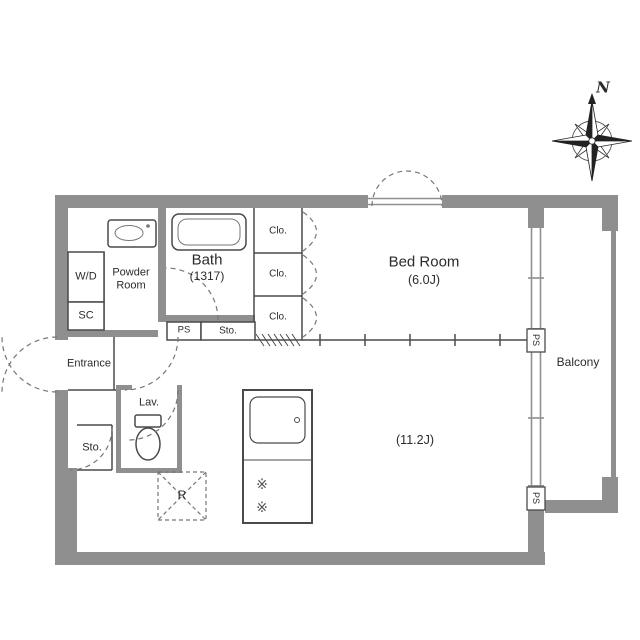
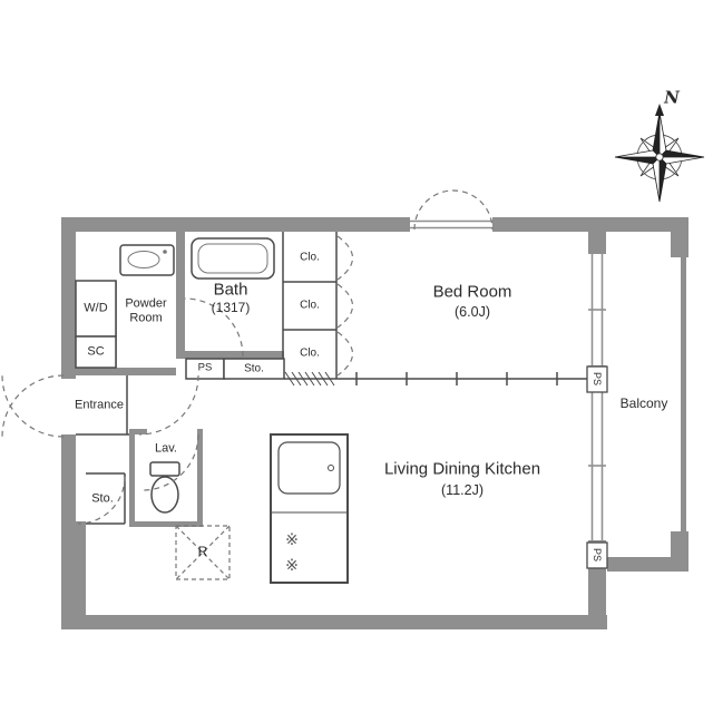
  ※
  ※
  N
  Bath
  (1317)
  Powder Room
  W/D
  SC
  Entrance
  PS
  Sto.
  Clo.
  Clo.
  Clo.
  Bed Room
  (6.0J)
  Lav.
  Sto.
  R
+ Living Dining Kitchen
  (11.2J)
  Balcony
